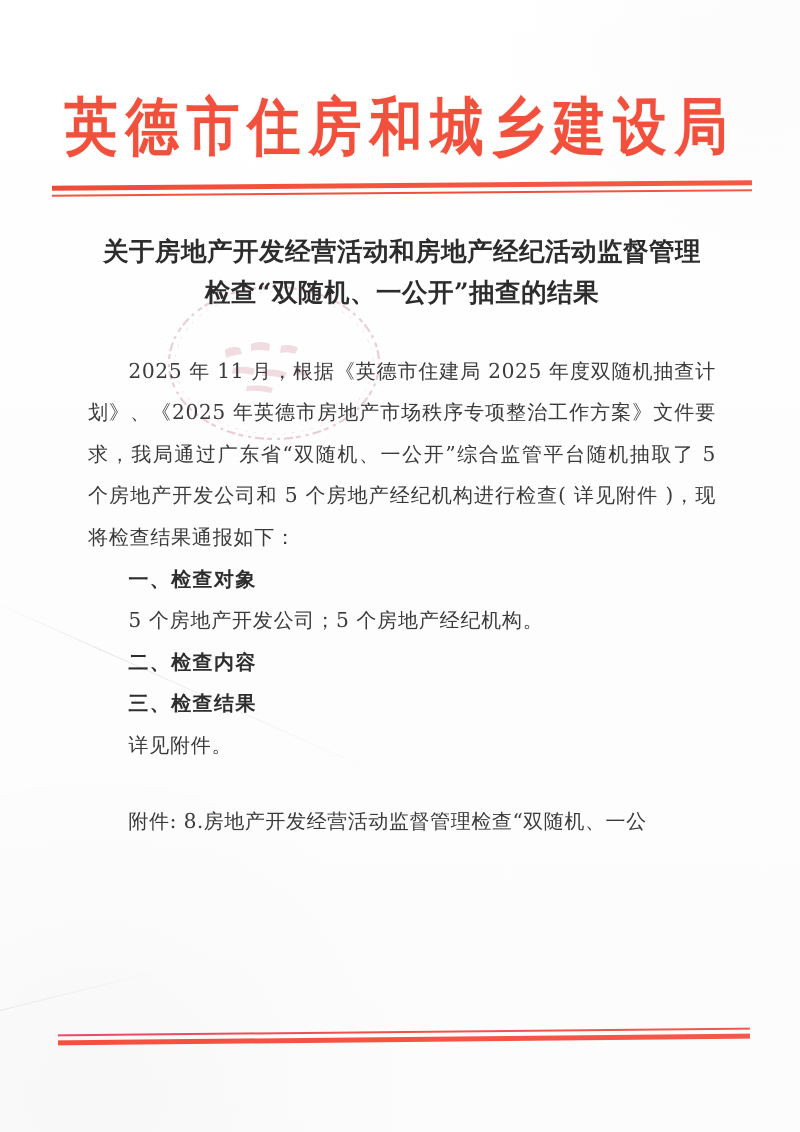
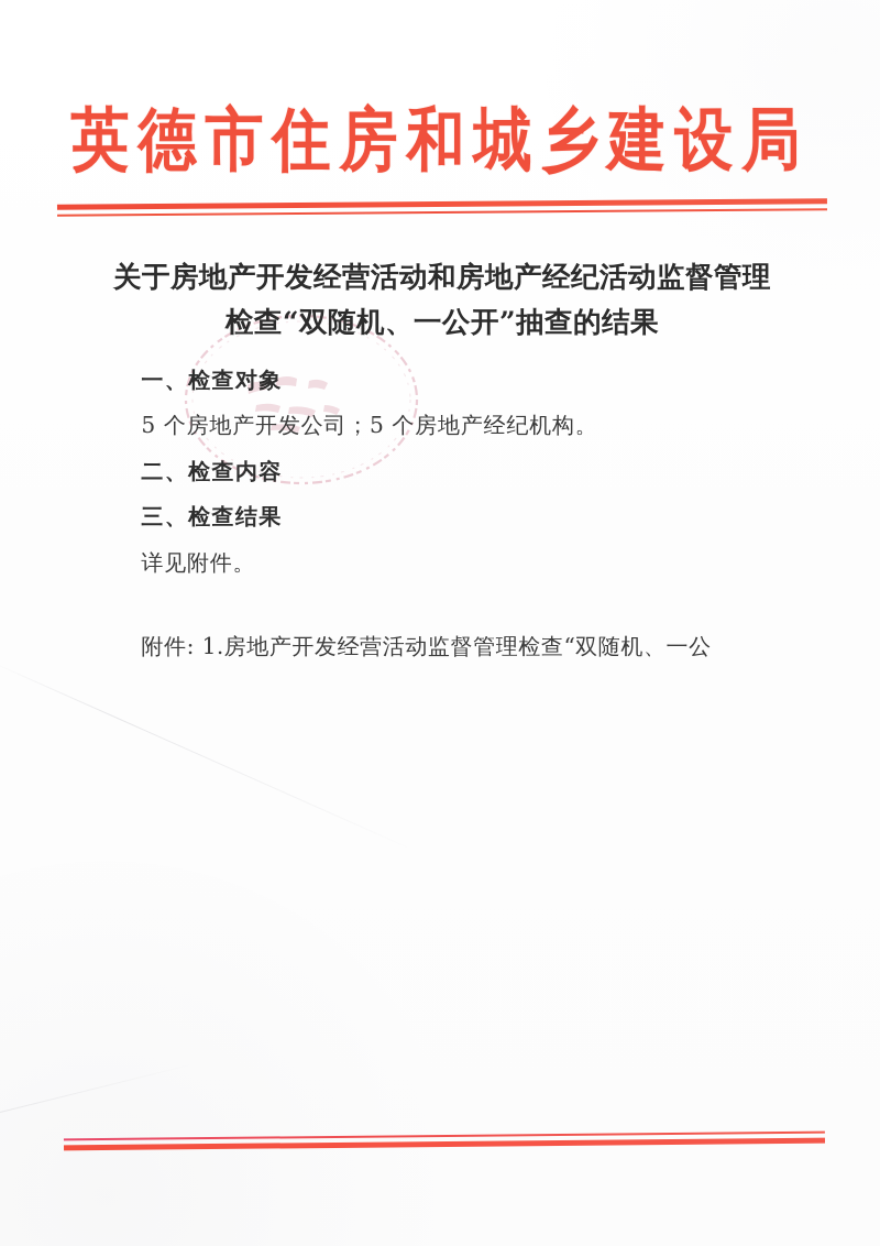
  英德市住房和城乡建设局
  关于房地产开发经营活动和房地产经纪活动监督管理检查“双随机、一公开”抽查的结果
- 2025 年 11 月，根据《英德市住建局 2025 年度双随机抽查计划》、《2025 年英德市房地产市场秩序专项整治工作方案》文件要求，我局通过广东省“双随机、一公开”综合监管平台随机抽取了 5 个房地产开发公司和 5 个房地产经纪机构进行检查( 详见附件 )，现将检查结果通报如下：
  一、检查对象
  5 个房地产开发公司；5 个房地产经纪机构。
  二、检查内容
  三、检查结果
  详见附件。
- 附件: 8.房地产开发经营活动监督管理检查“双随机、一公
+ 附件: 1.房地产开发经营活动监督管理检查“双随机、一公
